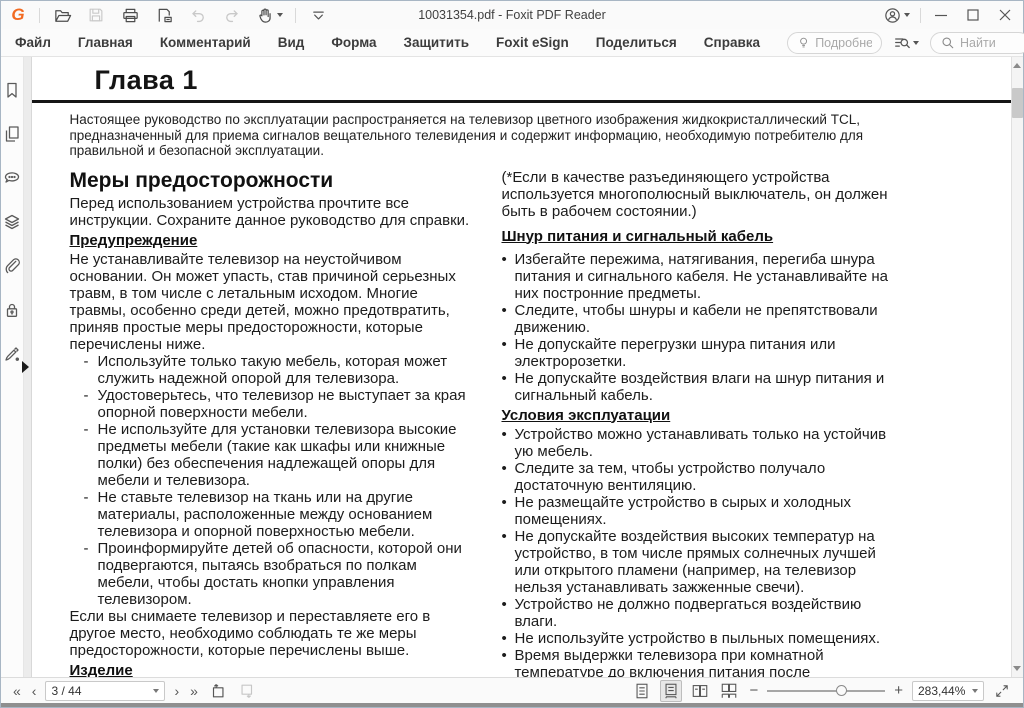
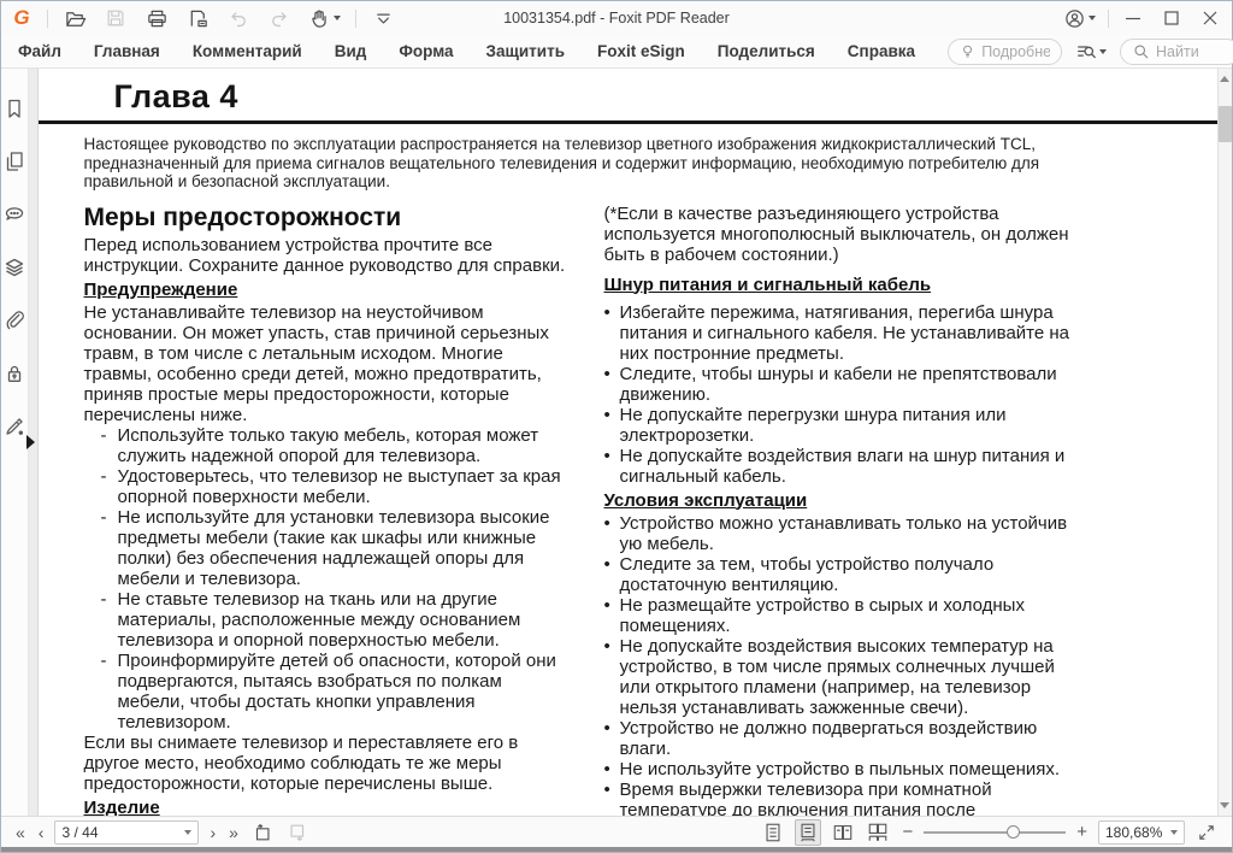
  G
  10031354.pdf - Foxit PDF Reader
  Файл
  Главная
  Комментарий
  Вид
  Форма
  Защитить
  Foxit eSign
  Поделиться
  Справка
  Подробне
  Найти
- Глава 1
+ Глава 4
  Настоящее руководство по эксплуатации распространяется на телевизор цветного изображения жидкокристаллический TCL, предназначенный для приема сигналов вещательного телевидения и содержит информацию, необходимую потребителю для правильной и безопасной эксплуатации.
  Меры предосторожности
  Перед использованием устройства прочтите все инструкции. Сохраните данное руководство для справки.
  Предупреждение
  Не устанавливайте телевизор на неустойчивом основании. Он может упасть, став причиной серьезных травм, в том числе с летальным исходом. Многие травмы, особенно среди детей, можно предотвратить, приняв простые меры предосторожности, которые перечислены ниже.
  -
  Используйте только такую мебель, которая может служить надежной опорой для телевизора.
  -
  Удостоверьтесь, что телевизор не выступает за края опорной поверхности мебели.
  -
  Не используйте для установки телевизора высокие предметы мебели (такие как шкафы или книжные полки) без обеспечения надлежащей опоры для мебели и телевизора.
  -
  Не ставьте телевизор на ткань или на другие материалы, расположенные между основанием телевизора и опорной поверхностью мебели.
  -
  Проинформируйте детей об опасности, которой они подвергаются, пытаясь взобраться по полкам мебели, чтобы достать кнопки управления телевизором.
  Если вы снимаете телевизор и переставляете его в другое место, необходимо соблюдать те же меры предосторожности, которые перечислены выше.
  Изделие
  (*Если в качестве разъединяющего устройства используется многополюсный выключатель, он должен быть в рабочем состоянии.)
  Шнур питания и сигнальный кабель
  •
  Избегайте пережима, натягивания, перегиба шнура питания и сигнального кабеля. Не устанавливайте на них постронние предметы.
  •
  Следите, чтобы шнуры и кабели не препятствовали движению.
  •
  Не допускайте перегрузки шнура питания или электророзетки.
  •
  Не допускайте воздействия влаги на шнур питания и сигнальный кабель.
  Условия эксплуатации
  •
  Устройство можно устанавливать только на устойчив ую мебель.
  •
  Следите за тем, чтобы устройство получало достаточную вентиляцию.
  •
  Не размещайте устройство в сырых и холодных помещениях.
  •
  Не допускайте воздействия высоких температур на устройство, в том числе прямых солнечных лучшей или открытого пламени (например, на телевизор нельзя устанавливать зажженные свечи).
  •
  Устройство не должно подвергаться воздействию влаги.
  •
  Не используйте устройство в пыльных помещениях.
  •
  «
  ‹
  3 / 44
  ›
  »
  −
  +
- 283,44%
+ 180,68%
